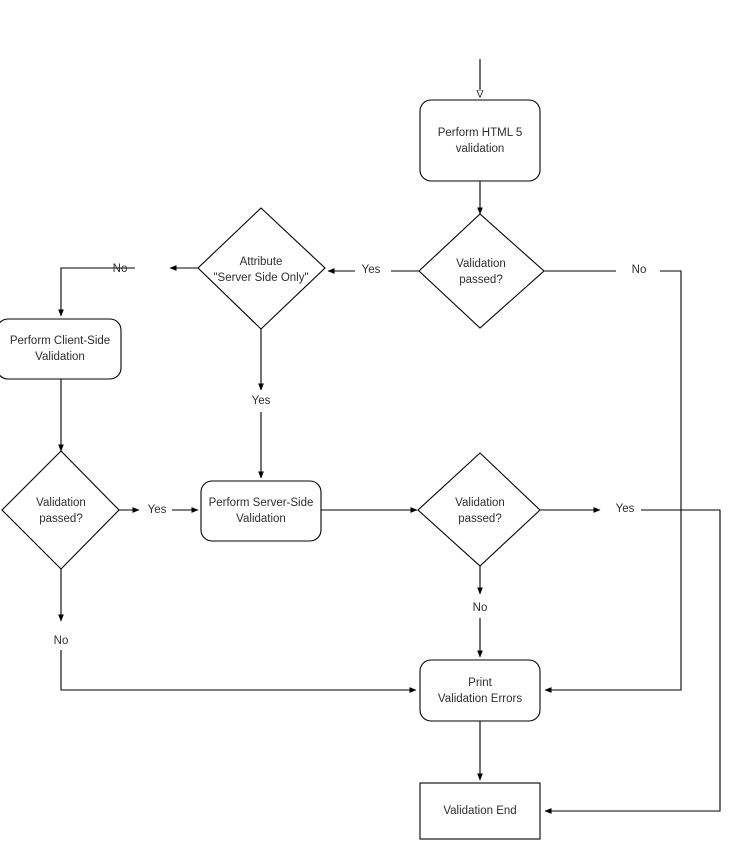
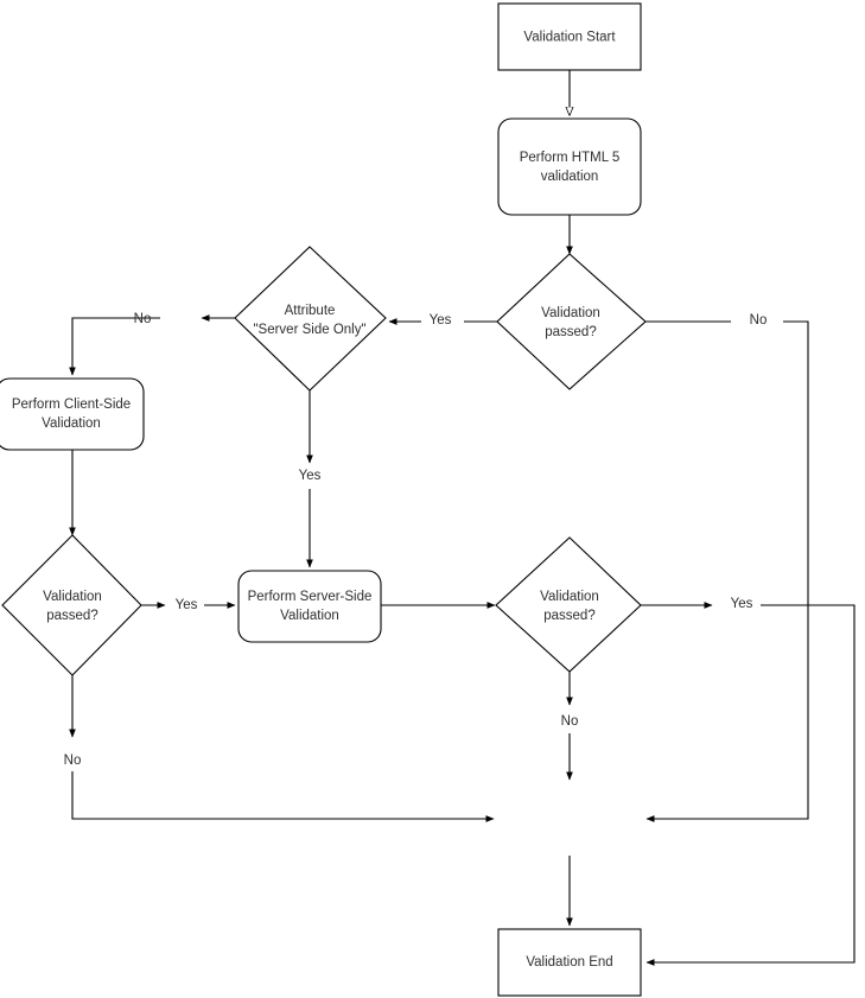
+ Validation Start
  Perform HTML 5
  validation
  Validation
  passed?
  Attribute
  "Server Side Only"
  Perform Client-Side
  Validation
  Validation
  passed?
  Perform Server-Side
  Validation
  Validation
  passed?
- Print
- Validation Errors
  Validation End
  Yes
  No
  No
  Yes
  Yes
  No
  Yes
  No
